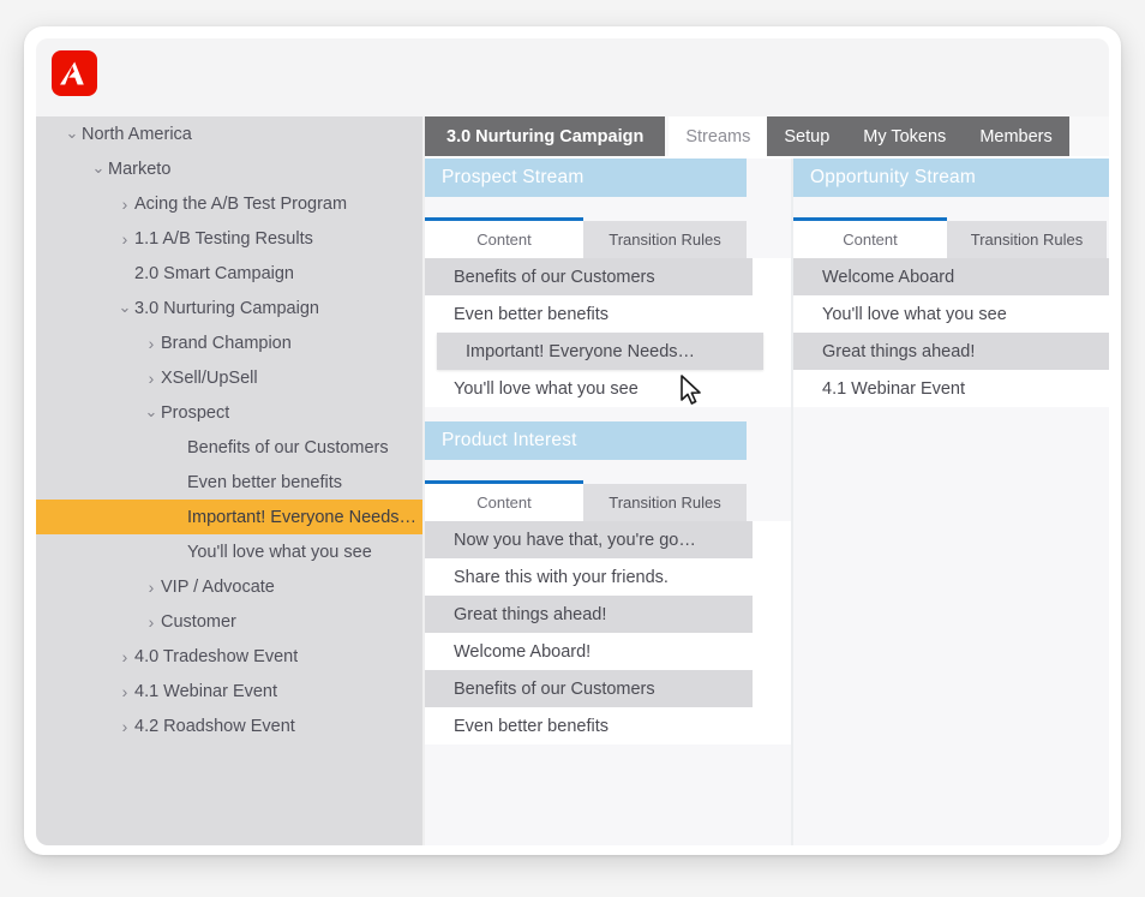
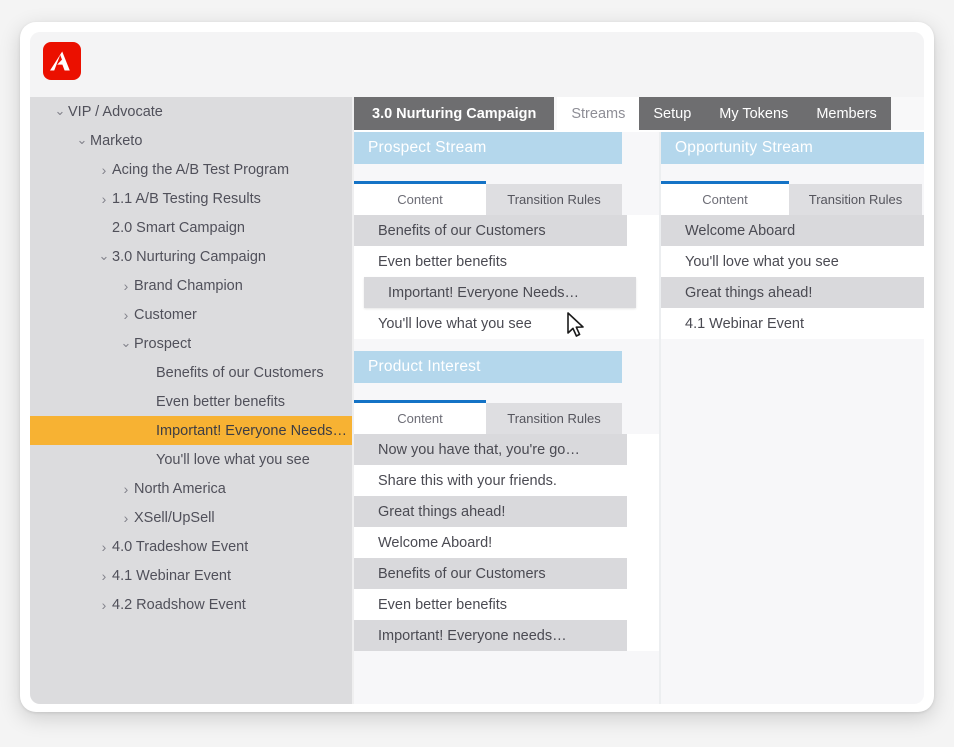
  ⌄
- North America
+ VIP / Advocate
  ⌄
  Marketo
  ›
  Acing the A/B Test Program
  ›
  1.1 A/B Testing Results
  2.0 Smart Campaign
  ⌄
  3.0 Nurturing Campaign
  ›
  Brand Champion
  ›
- XSell/UpSell
+ Customer
  ⌄
  Prospect
  Benefits of our Customers
  Even better benefits
  Important! Everyone Needs…
  You'll love what you see
  ›
- VIP / Advocate
+ North America
  ›
- Customer
+ XSell/UpSell
  ›
  4.0 Tradeshow Event
  ›
  4.1 Webinar Event
  ›
  4.2 Roadshow Event
  3.0 Nurturing Campaign
  Streams
  Setup
  My Tokens
  Members
  Prospect Stream
  Content
  Transition Rules
  Benefits of our Customers
  Even better benefits
  Important! Everyone Needs…
  You'll love what you see
  Product Interest
  Content
  Transition Rules
  Now you have that, you're go…
  Share this with your friends.
  Great things ahead!
  Welcome Aboard!
  Benefits of our Customers
  Even better benefits
+ Important! Everyone needs…
  Opportunity Stream
  Content
  Transition Rules
  Welcome Aboard
  You'll love what you see
  Great things ahead!
  4.1 Webinar Event
